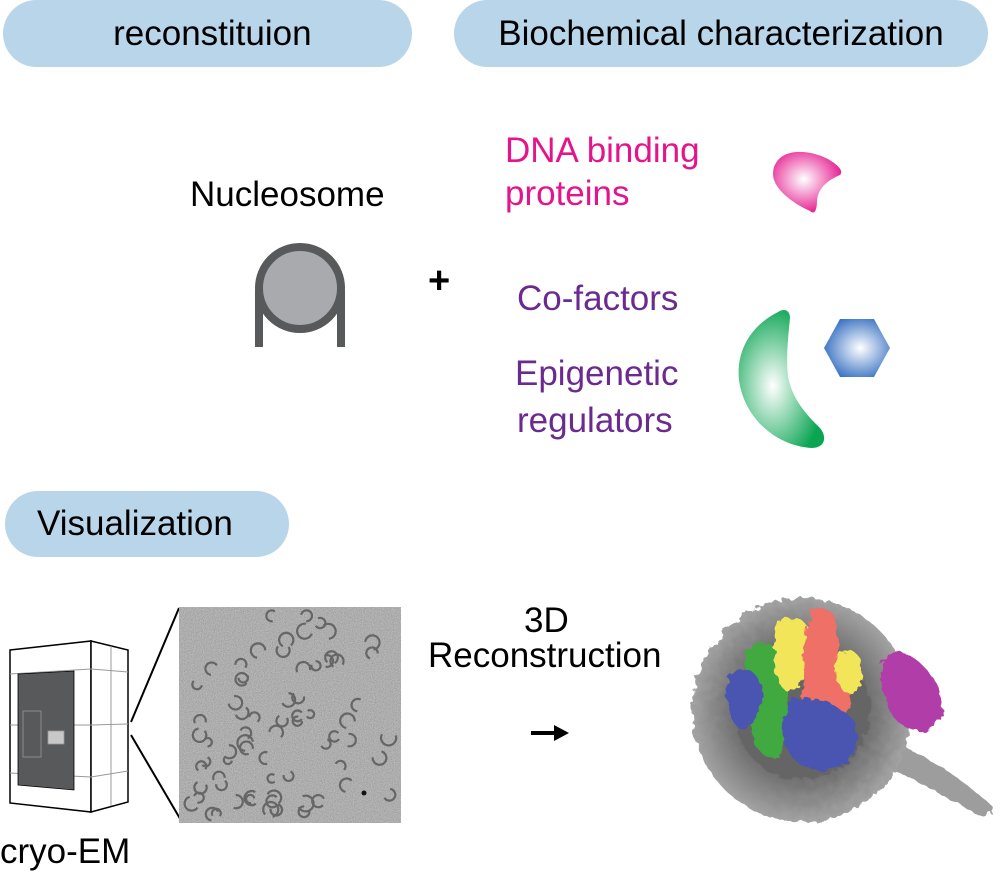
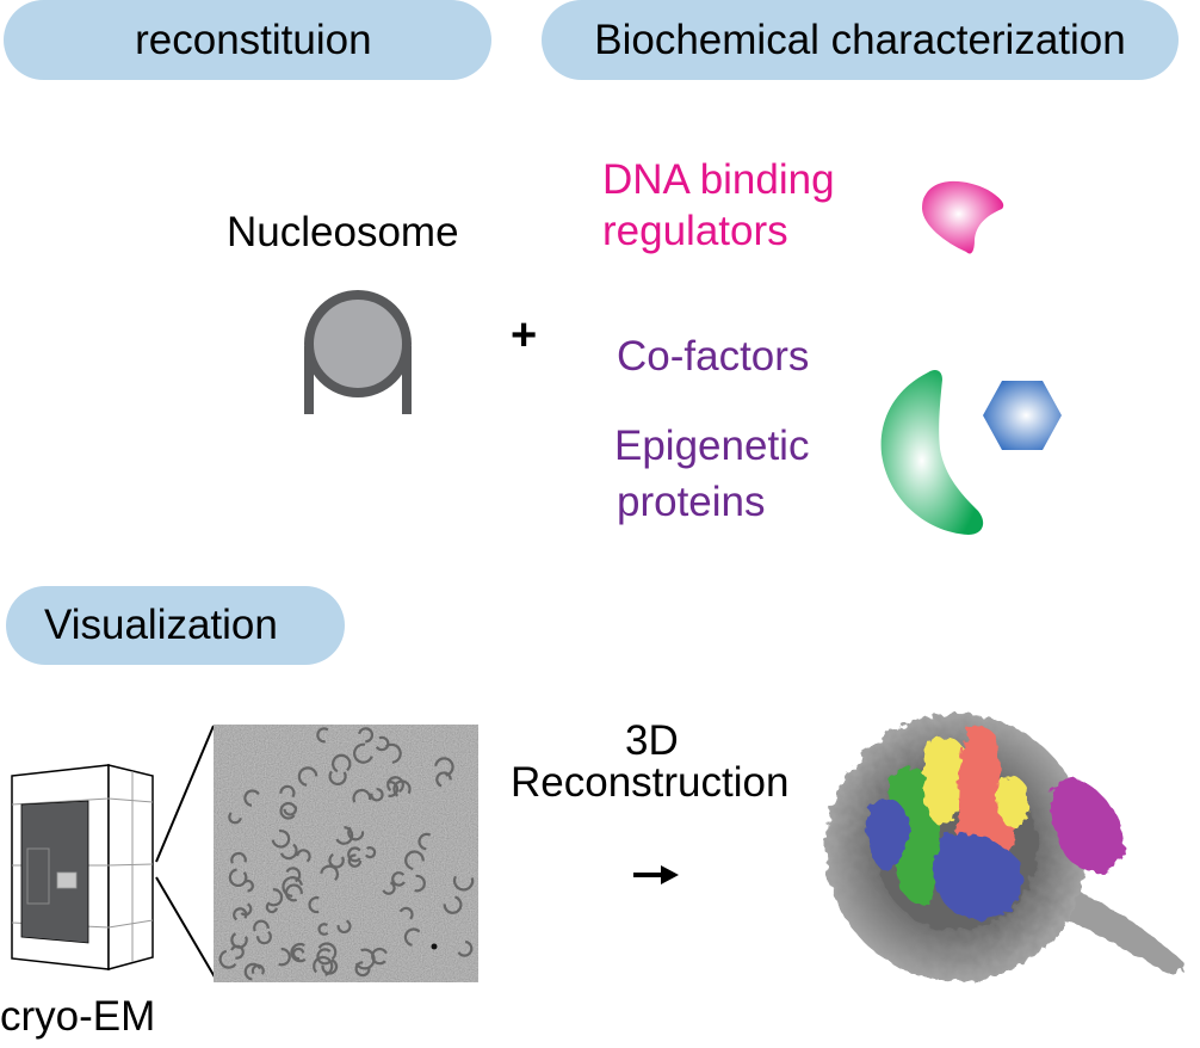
  reconstituion
  Biochemical characterization
  Visualization
  Nucleosome
  +
  DNA binding
- proteins
+ regulators
  Co-factors
  Epigenetic
- regulators
+ proteins
  3D
  Reconstruction
  cryo-EM
